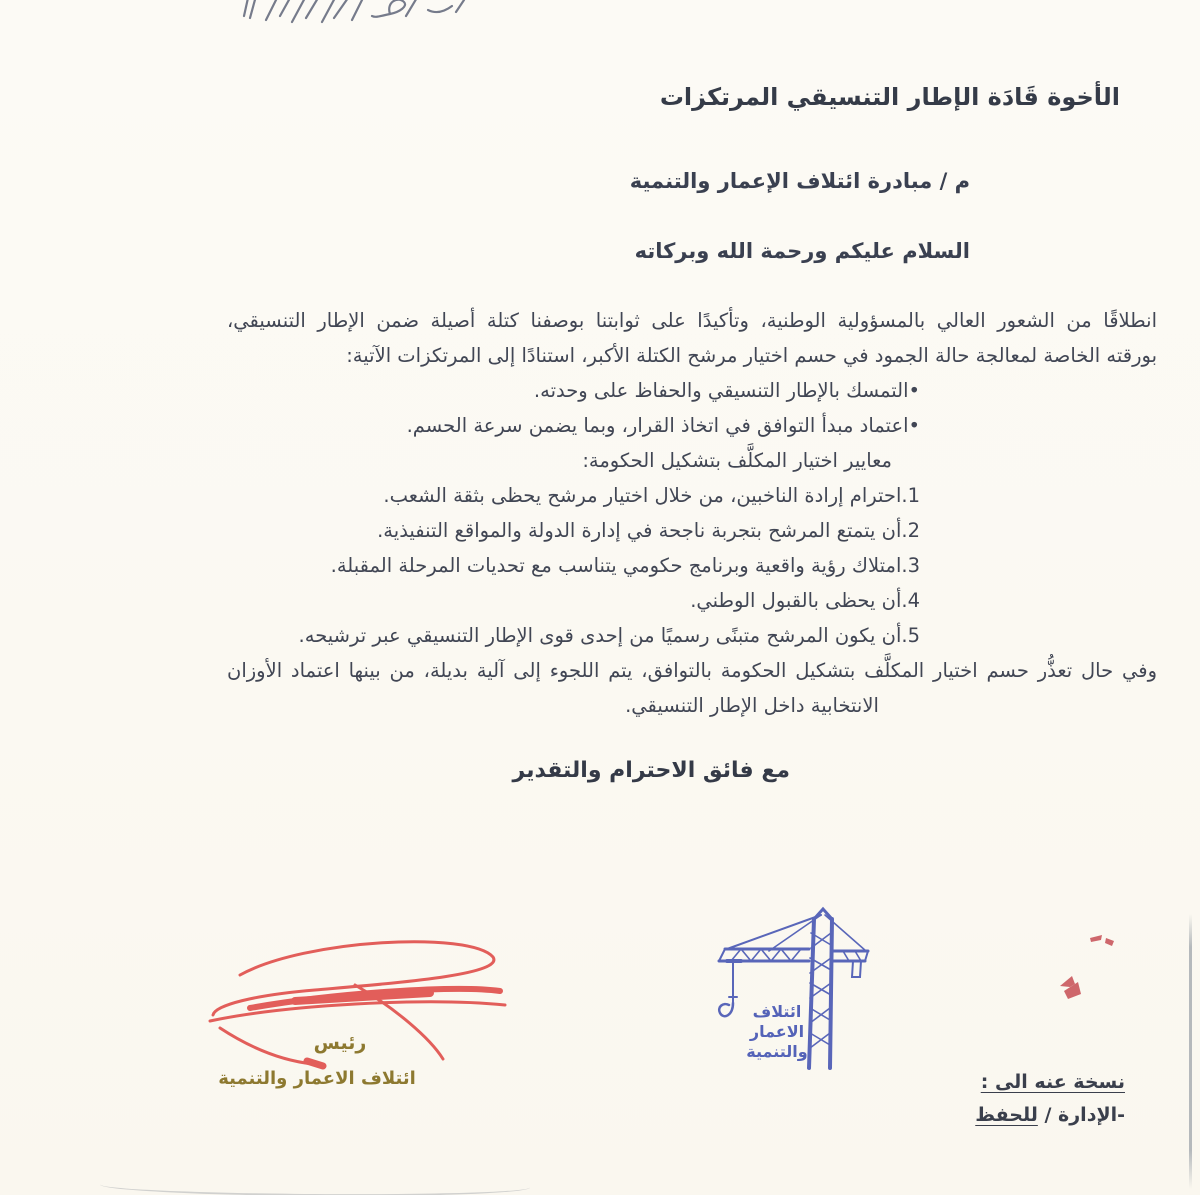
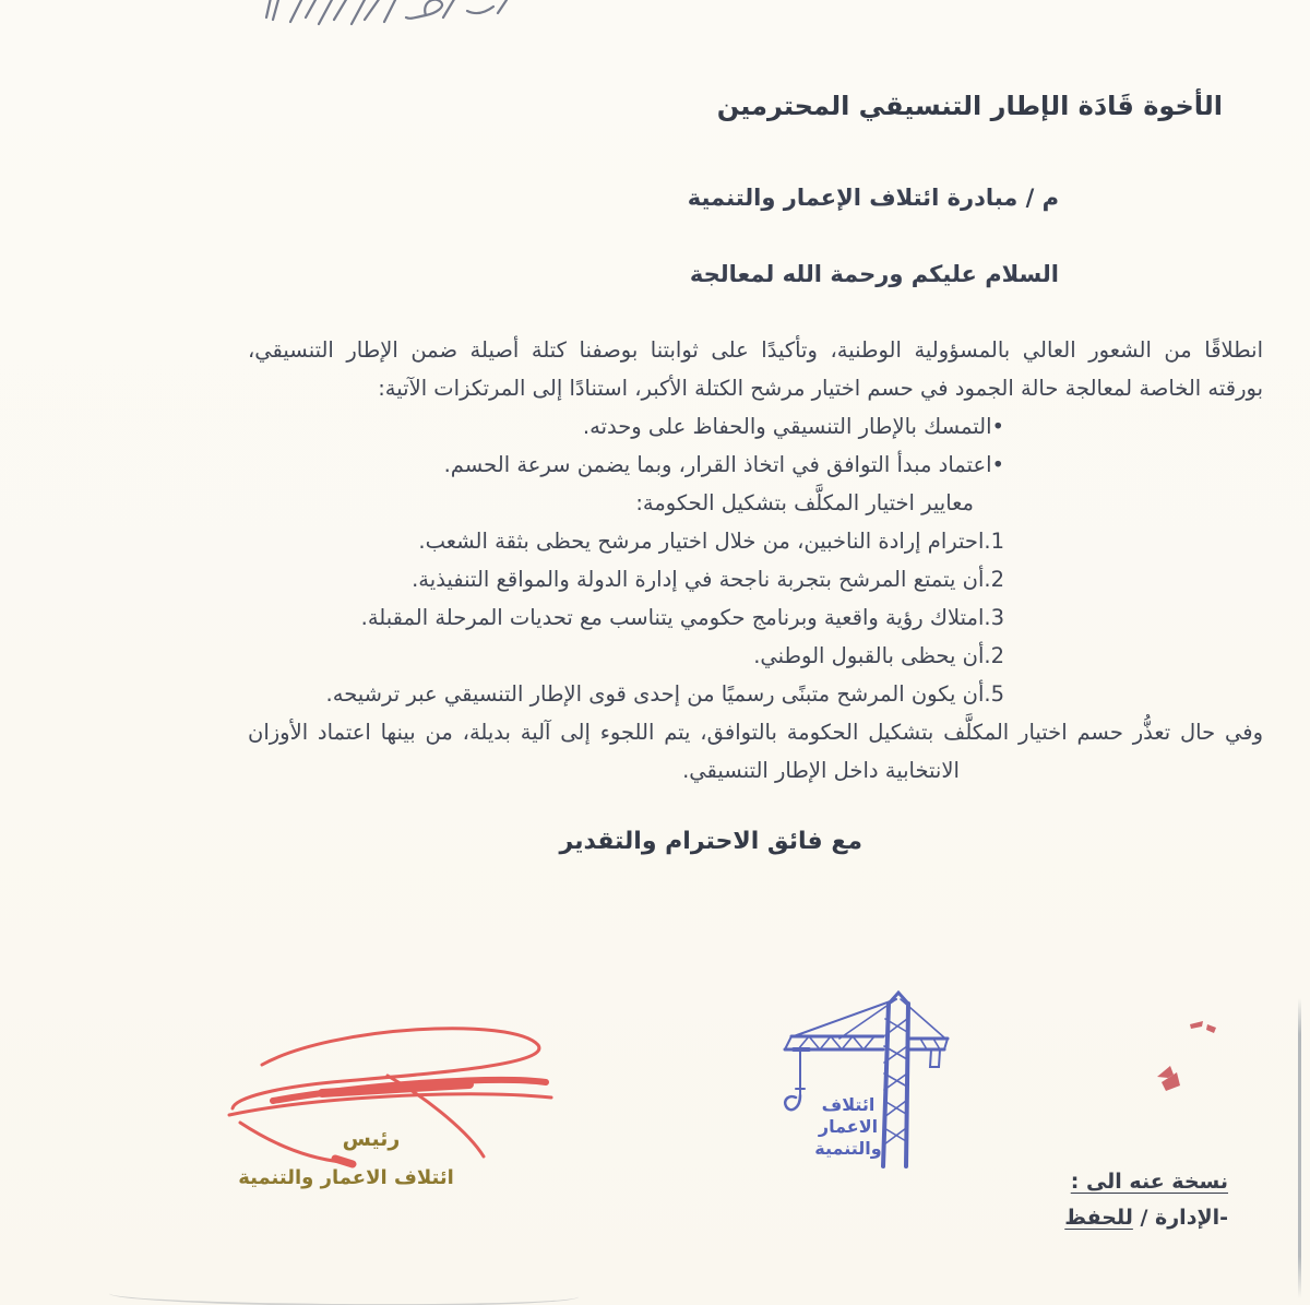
- الأخوة قَادَة الإطار التنسيقي المرتكزات
+ الأخوة قَادَة الإطار التنسيقي المحترمين
  م / مبادرة ائتلاف الإعمار والتنمية
- السلام عليكم ورحمة الله وبركاته
+ السلام عليكم ورحمة الله لمعالجة
  انطلاقًا من الشعور العالي بالمسؤولية الوطنية، وتأكيدًا على ثوابتنا بوصفنا كتلة أصيلة ضمن الإطار التنسيقي،
  بورقته الخاصة لمعالجة حالة الجمود في حسم اختيار مرشح الكتلة الأكبر، استنادًا إلى المرتكزات الآتية:
  •التمسك بالإطار التنسيقي والحفاظ على وحدته.
  •اعتماد مبدأ التوافق في اتخاذ القرار، وبما يضمن سرعة الحسم.
  معايير اختيار المكلَّف بتشكيل الحكومة:
  1.احترام إرادة الناخبين، من خلال اختيار مرشح يحظى بثقة الشعب.
  2.أن يتمتع المرشح بتجربة ناجحة في إدارة الدولة والمواقع التنفيذية.
  3.امتلاك رؤية واقعية وبرنامج حكومي يتناسب مع تحديات المرحلة المقبلة.
- 4.أن يحظى بالقبول الوطني.
+ 2.أن يحظى بالقبول الوطني.
  5.أن يكون المرشح متبنًى رسميًا من إحدى قوى الإطار التنسيقي عبر ترشيحه.
  وفي حال تعذُّر حسم اختيار المكلَّف بتشكيل الحكومة بالتوافق، يتم اللجوء إلى آلية بديلة، من بينها اعتماد الأوزان
  الانتخابية داخل الإطار التنسيقي.
  مع فائق الاحترام والتقدير
  رئيس
  ائتلاف الاعمار والتنمية
  ائتلاف
  الاعمار
  والتنمية
  نسخة عنه الى :
  -الإدارة / للحفظ
